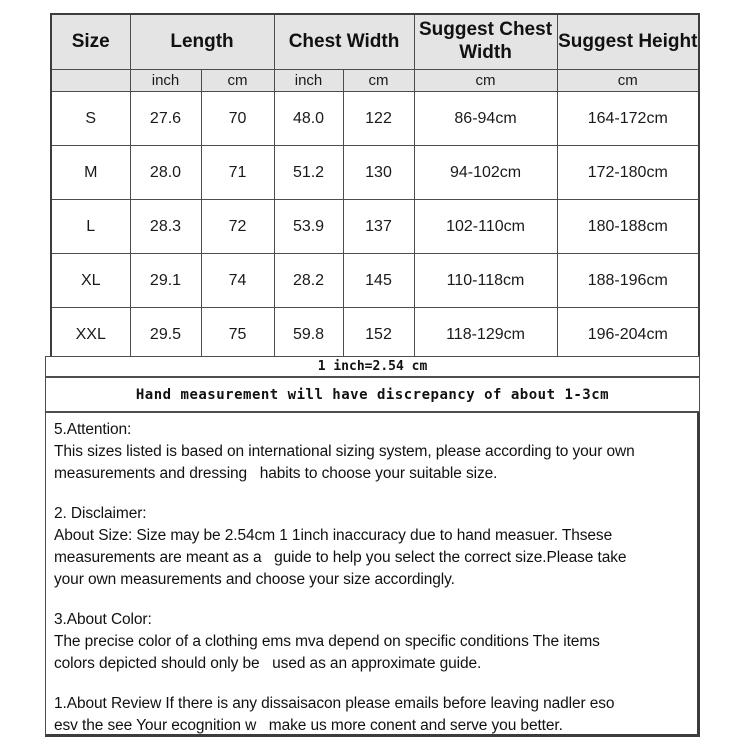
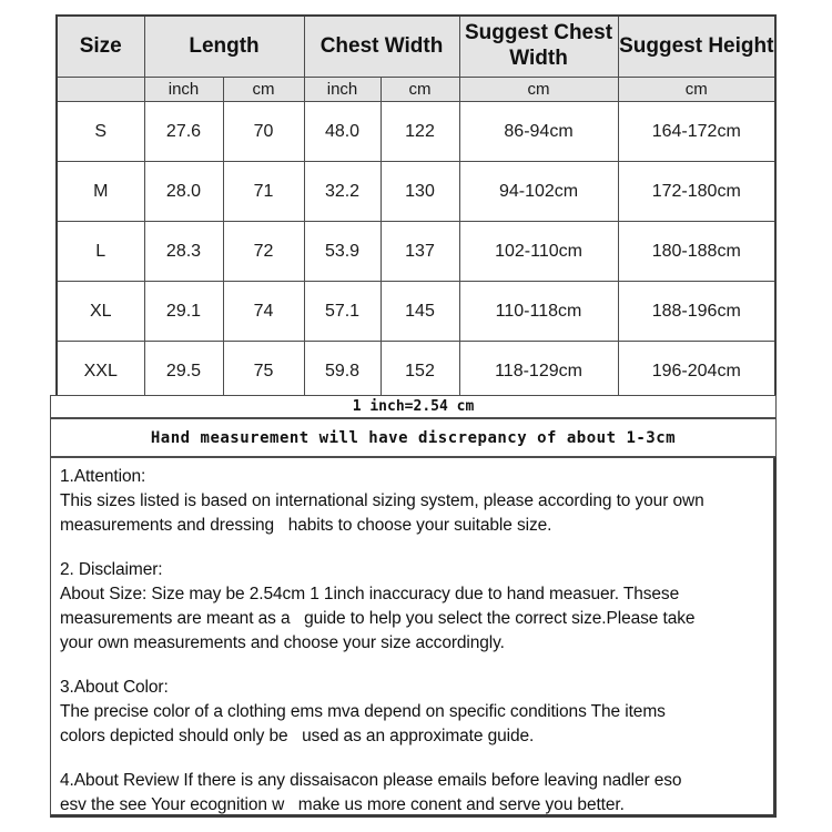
  Size	Length	Chest Width	Suggest Chest Width	Suggest Height
  	inch	cm	inch	cm	cm	cm
  S	27.6	70	48.0	122	86-94cm	164-172cm
- M	28.0	71	51.2	130	94-102cm	172-180cm
+ M	28.0	71	32.2	130	94-102cm	172-180cm
  L	28.3	72	53.9	137	102-110cm	180-188cm
- XL	29.1	74	28.2	145	110-118cm	188-196cm
+ XL	29.1	74	57.1	145	110-118cm	188-196cm
  XXL	29.5	75	59.8	152	118-129cm	196-204cm
  1 inch=2.54 cm
  Hand measurement will have discrepancy of about 1-3cm
- 5.Attention:
+ 1.Attention:
  This sizes listed is based on international sizing system, please according to your own
  measurements and dressing habits to choose your suitable size.
  2. Disclaimer:
  About Size: Size may be 2.54cm 1 1inch inaccuracy due to hand measuer. Thsese
  measurements are meant as a guide to help you select the correct size.Please take
  your own measurements and choose your size accordingly.
  3.About Color:
  The precise color of a clothing ems mva depend on specific conditions The items
  colors depicted should only be used as an approximate guide.
- 1.About Review If there is any dissaisacon please emails before leaving nadler eso
+ 4.About Review If there is any dissaisacon please emails before leaving nadler eso
  esv the see Your ecognition w make us more conent and serve you better.
